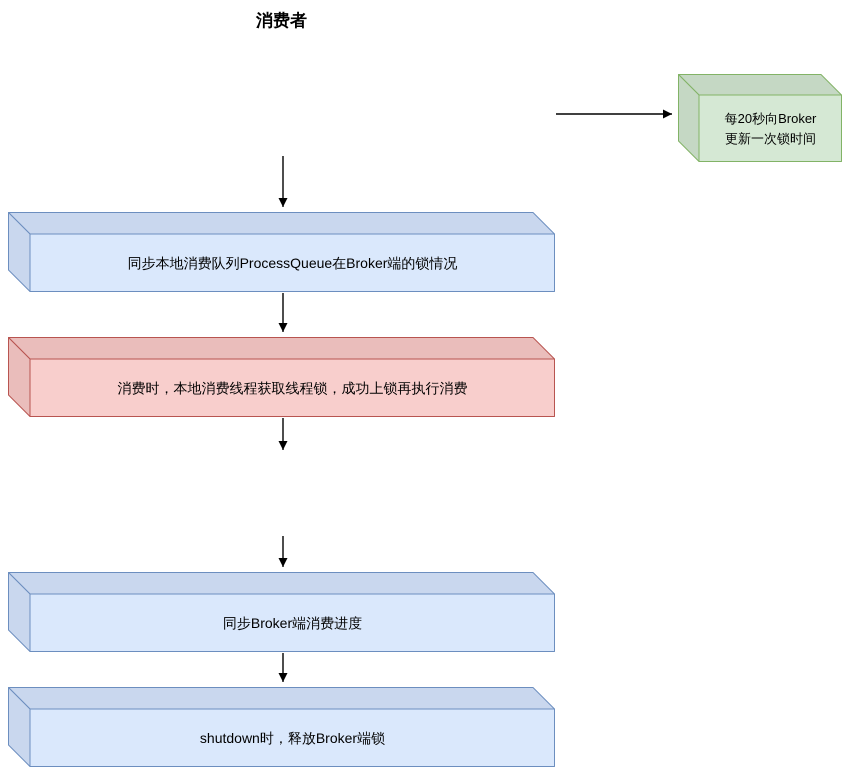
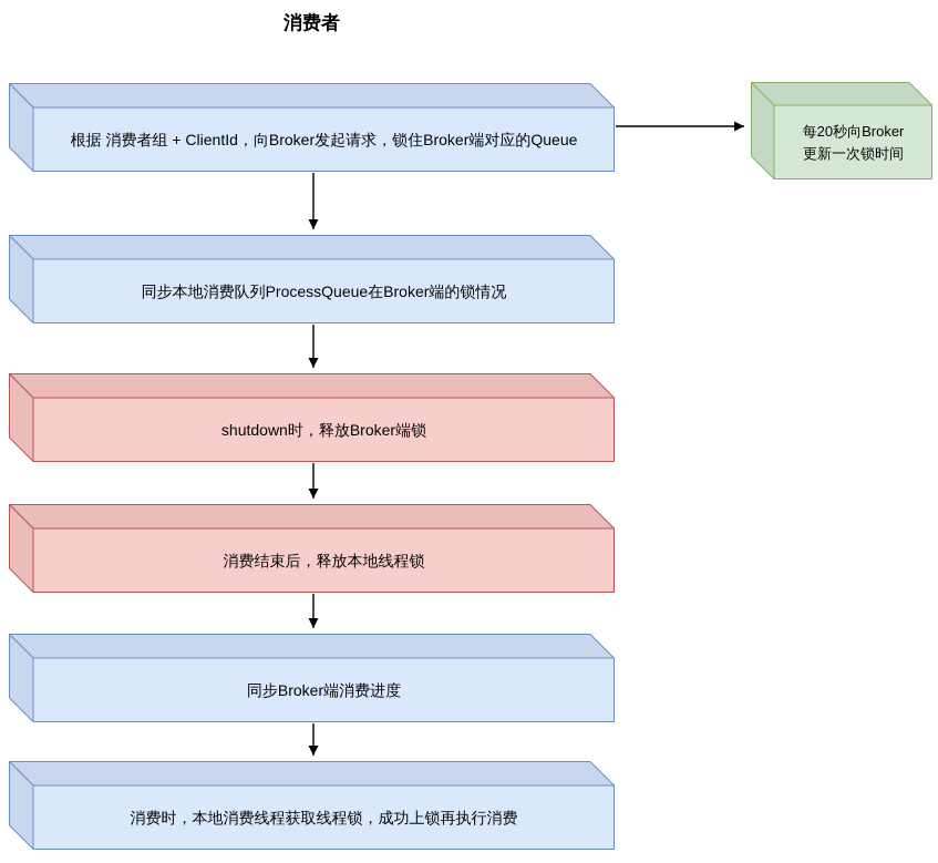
  消费者
+ 根据 消费者组 + ClientId，向Broker发起请求，锁住Broker端对应的Queue
  每20秒向Broker
  更新一次锁时间
  同步本地消费队列ProcessQueue在Broker端的锁情况
- 消费时，本地消费线程获取线程锁，成功上锁再执行消费
+ shutdown时，释放Broker端锁
+ 消费结束后，释放本地线程锁
  同步Broker端消费进度
- shutdown时，释放Broker端锁
+ 消费时，本地消费线程获取线程锁，成功上锁再执行消费
